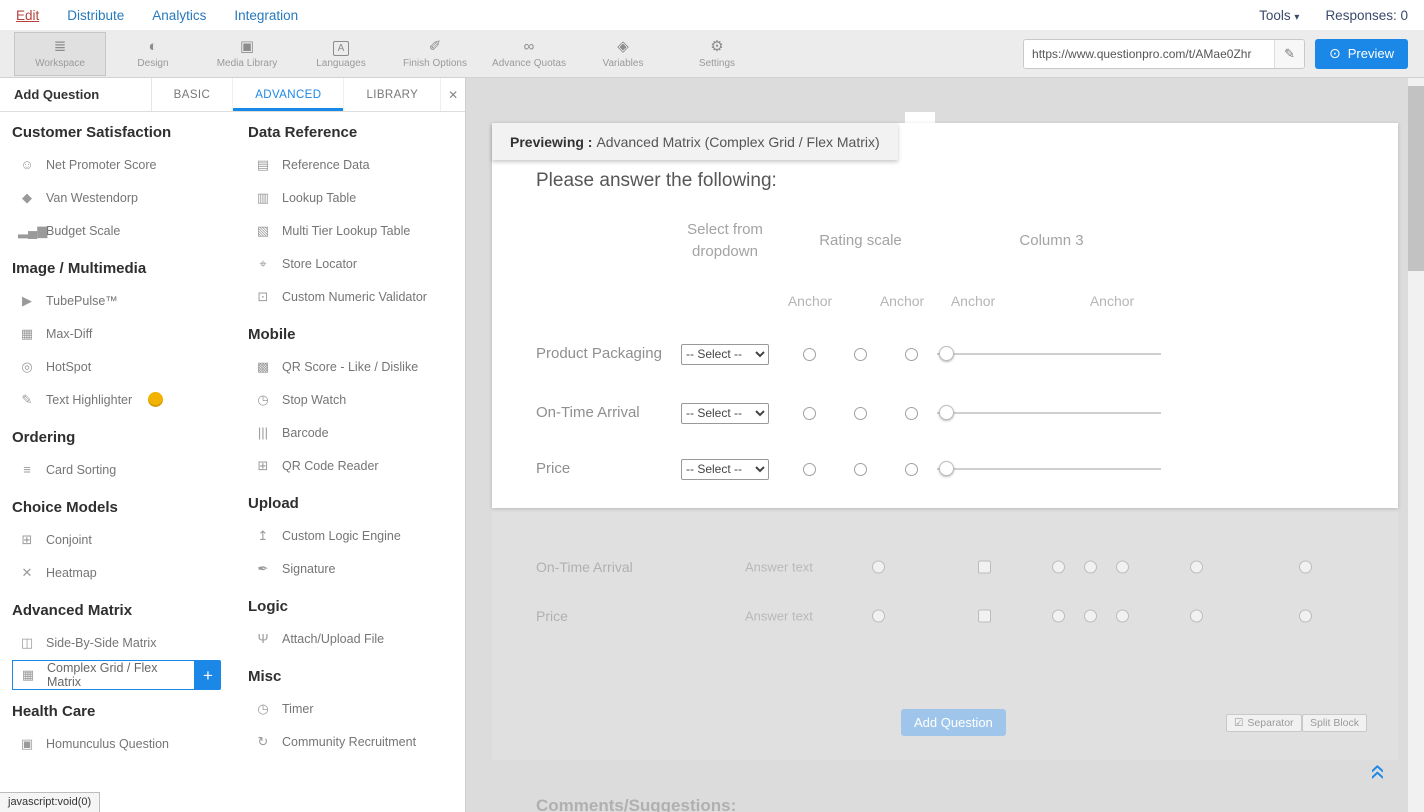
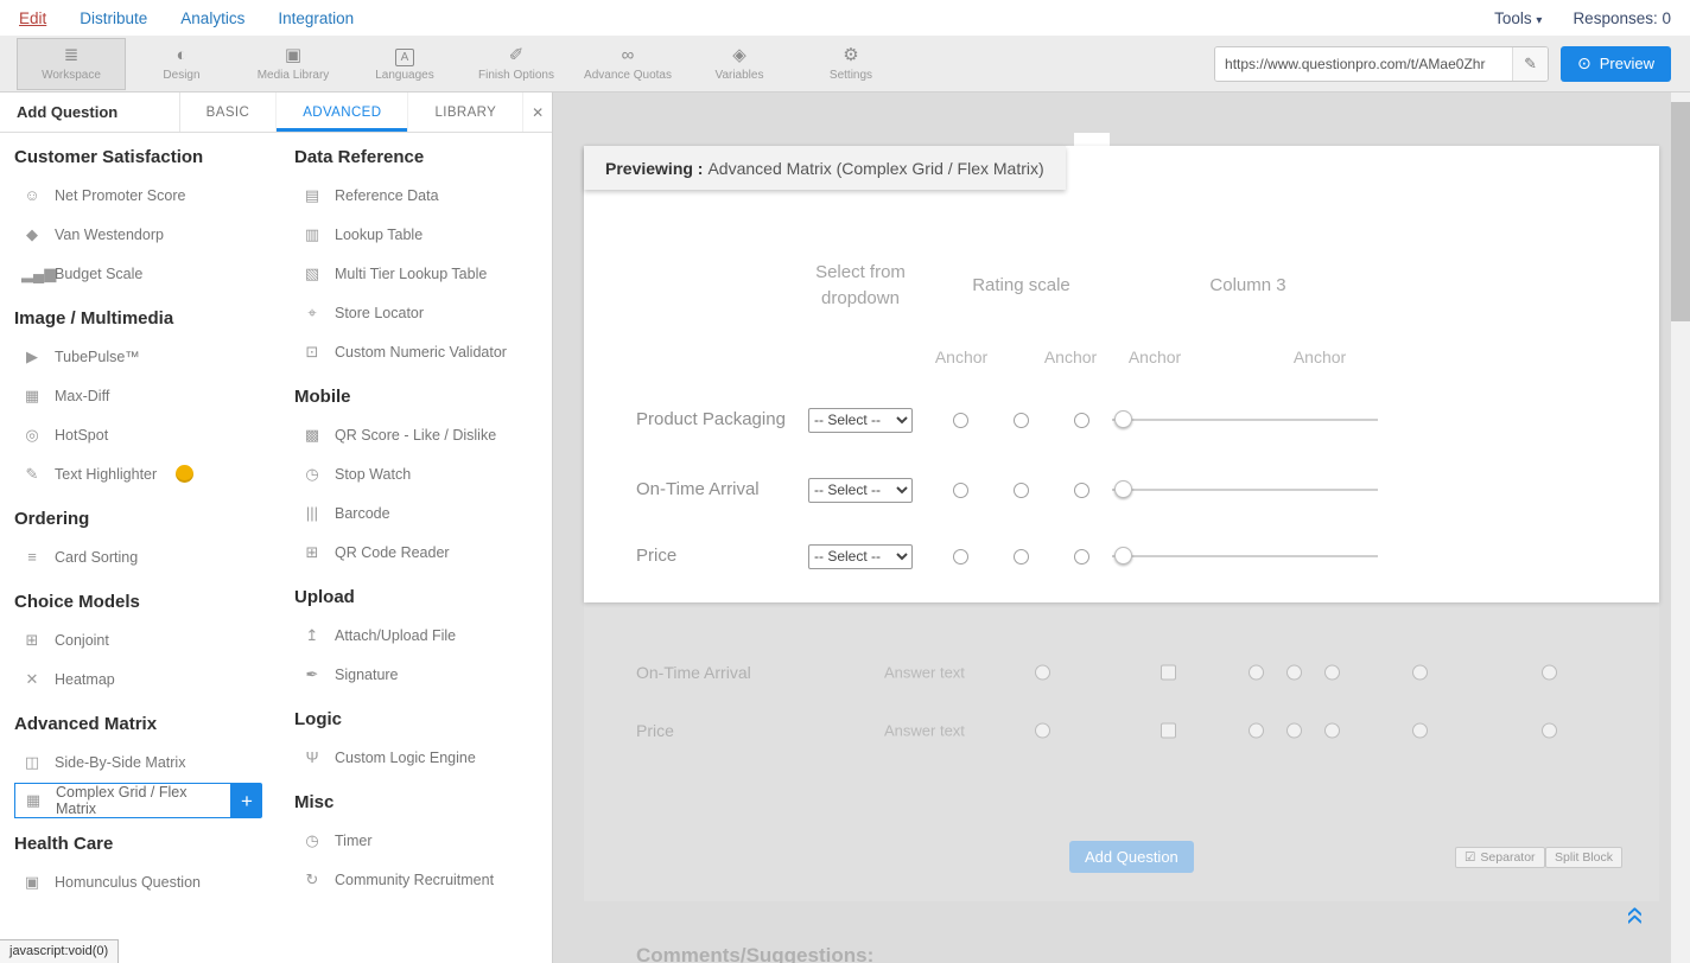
  Edit
  Distribute
  Analytics
  Integration
  Tools ▾
  Responses: 0
  ≣
  Workspace
  ◐
  Design
  ▣
  Media Library
  A
  Languages
  ✐
  Finish Options
  ∞
  Advance Quotas
  ◈
  Variables
  ⚙
  Settings
  https://www.questionpro.com/t/AMae0Zhr
  ✎
  ⊙
  Preview
  Add Question
  BASIC
  ADVANCED
  LIBRARY
  ✕
  Customer Satisfaction
  ☺
  Net Promoter Score
  ◆
  Van Westendorp
  ▂▄▆
  Budget Scale
  Image / Multimedia
  ▶
  TubePulse™
  ▦
  Max-Diff
  ◎
  HotSpot
  ✎
  Text Highlighter
  Ordering
  ≡
  Card Sorting
  Choice Models
  ⊞
  Conjoint
  ✕
  Heatmap
  Advanced Matrix
  ◫
  Side-By-Side Matrix
  ▦
  Complex Grid / Flex Matrix
  +
  Health Care
  ▣
  Homunculus Question
  Data Reference
  ▤
  Reference Data
  ▥
  Lookup Table
  ▧
  Multi Tier Lookup Table
  ⌖
  Store Locator
  ⊡
  Custom Numeric Validator
  Mobile
  ▩
  QR Score - Like / Dislike
  ◷
  Stop Watch
  |||
  Barcode
  ⊞
  QR Code Reader
  Upload
  ↥
- Custom Logic Engine
+ Attach/Upload File
  ✒
  Signature
  Logic
  Ψ
- Attach/Upload File
+ Custom Logic Engine
  Misc
  ◷
  Timer
  ↻
  Community Recruitment
  On-Time Arrival
  Answer text
  Price
  Answer text
  Previewing :
  Advanced Matrix (Complex Grid / Flex Matrix)
- Please answer the following:
  Select from dropdown
  Rating scale
  Column 3
  Anchor
  Anchor
  Anchor
  Anchor
  Product Packaging
  -- Select --
  On-Time Arrival
  -- Select --
  Price
  -- Select --
  Add Question
  ☑
  Separator
  Split Block
  Comments/Suggestions:
  javascript:void(0)
